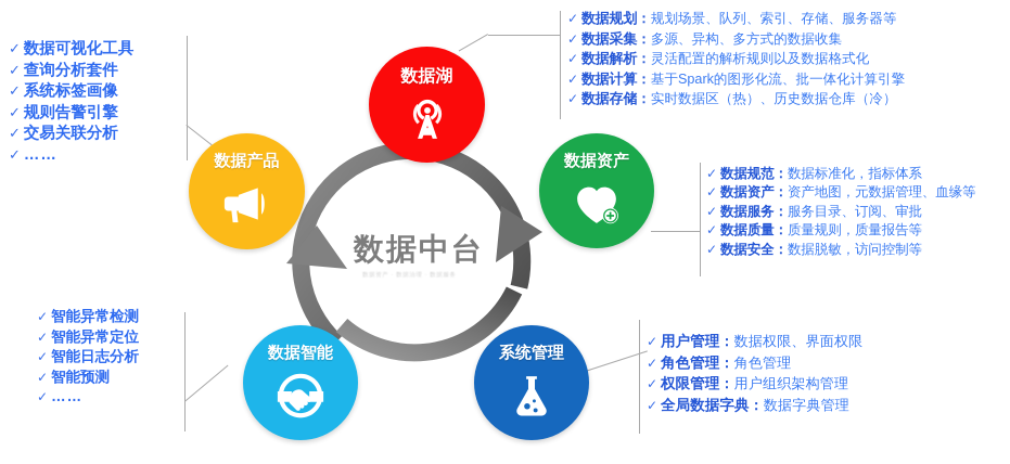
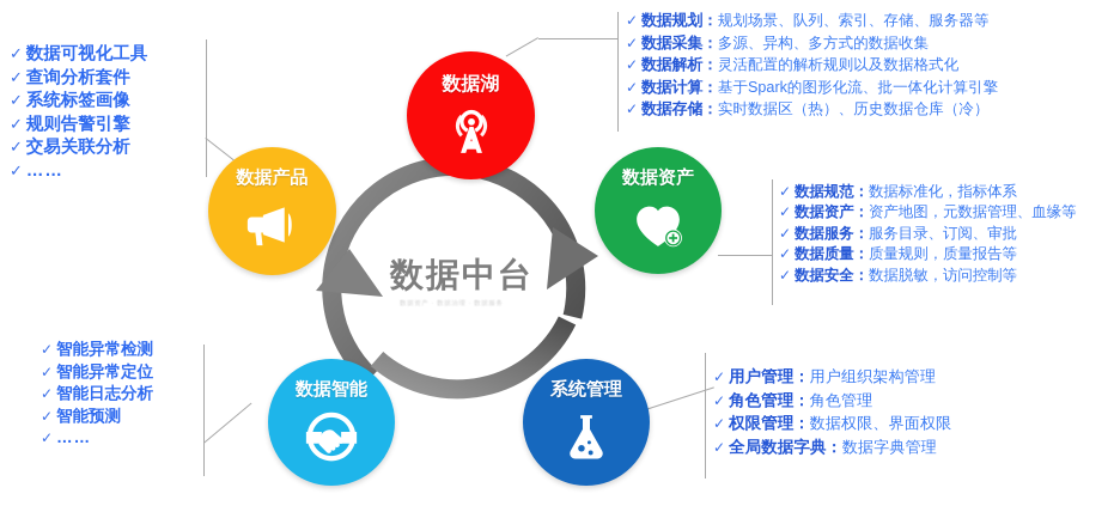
  ✓
  数据可视化工具
  ✓
  查询分析套件
  ✓
  系统标签画像
  ✓
  规则告警引擎
  ✓
  交易关联分析
  ✓
  ……
  ✓
  数据规划
  ：
  规划场景、队列、索引、存储、服务器等
  ✓
  数据采集
  ：
  多源、异构、多方式的数据收集
  ✓
  数据解析
  ：
  灵活配置的解析规则以及数据格式化
  ✓
  数据计算
  ：
  基于Spark的图形化流、批一体化计算引擎
  ✓
  数据存储
  ：
  实时数据区（热）、历史数据仓库（冷）
  ✓
  数据规范
  ：
  数据标准化，指标体系
  ✓
  数据资产
  ：
  资产地图，元数据管理、血缘等
  ✓
  数据服务
  ：
  服务目录、订阅、审批
  ✓
  数据质量
  ：
  质量规则，质量报告等
  ✓
  数据安全
  ：
  数据脱敏，访问控制等
  ✓
  用户管理
  ：
- 数据权限、界面权限
+ 用户组织架构管理
  ✓
  角色管理
  ：
  角色管理
  ✓
  权限管理
  ：
- 用户组织架构管理
+ 数据权限、界面权限
  ✓
  全局数据字典
  ：
  数据字典管理
  ✓
  智能异常检测
  ✓
  智能异常定位
  ✓
  智能日志分析
  ✓
  智能预测
  ✓
  ……
  数据湖
  数据资产
  系统管理
  数据智能
  数据产品
  数据中台
